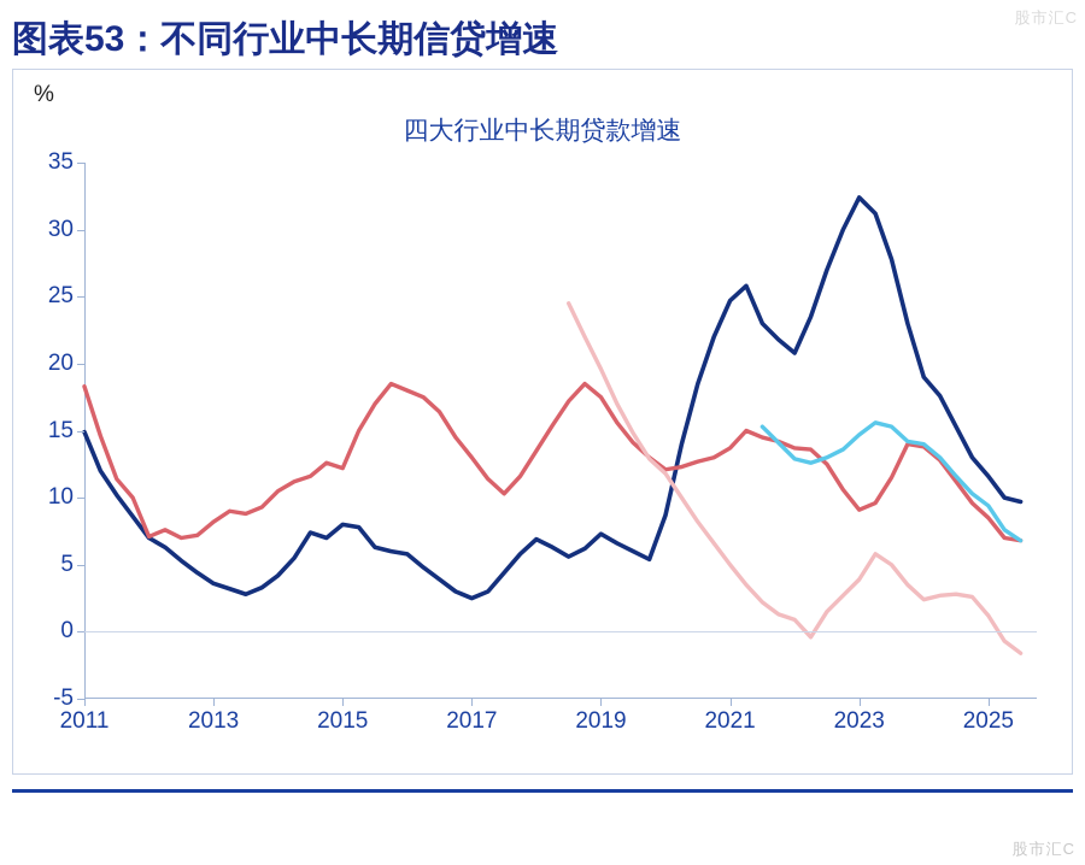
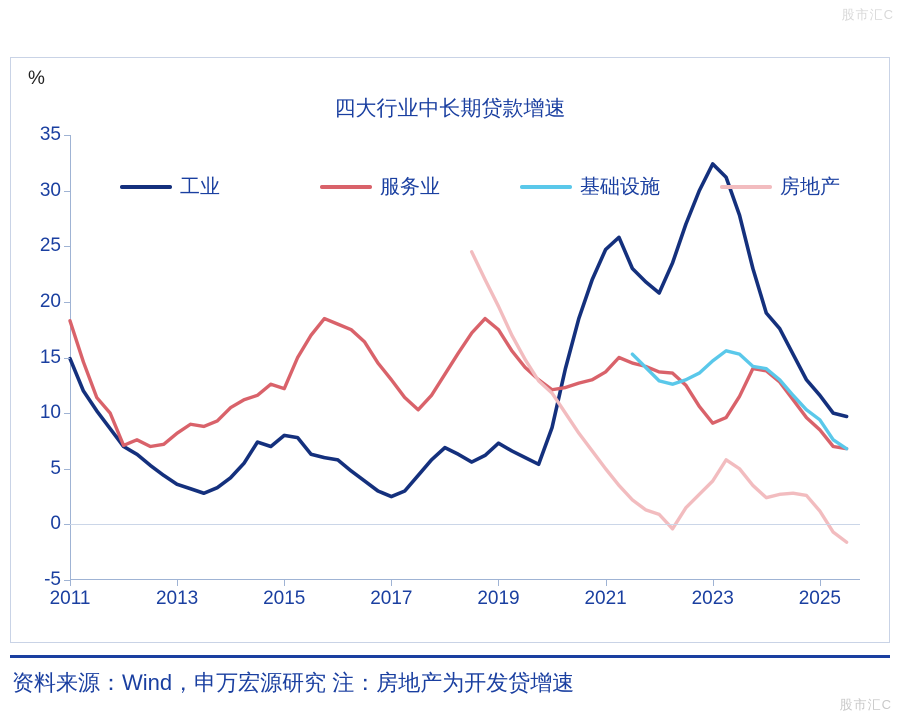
- 图表53：不同行业中长期信贷增速
  %
  四大行业中长期贷款增速
  -5
  0
  5
  10
  15
  20
  25
  30
  35
  2011
  2013
  2015
  2017
  2019
  2021
  2023
  2025
+ 工业
+ 服务业
+ 基础设施
+ 房地产
+ 资料来源：Wind，申万宏源研究 注：房地产为开发贷增速
  股市汇C
  股市汇C
